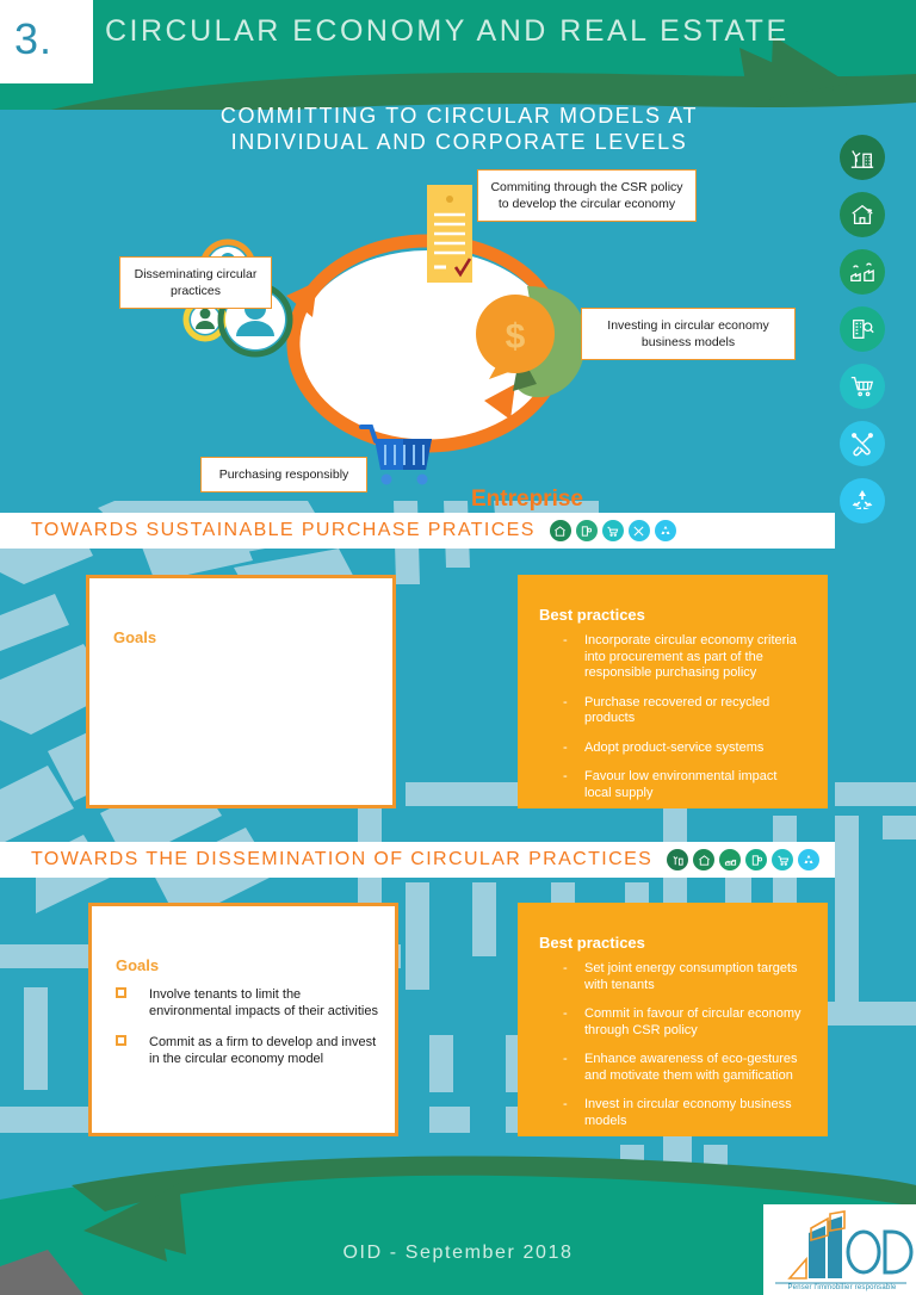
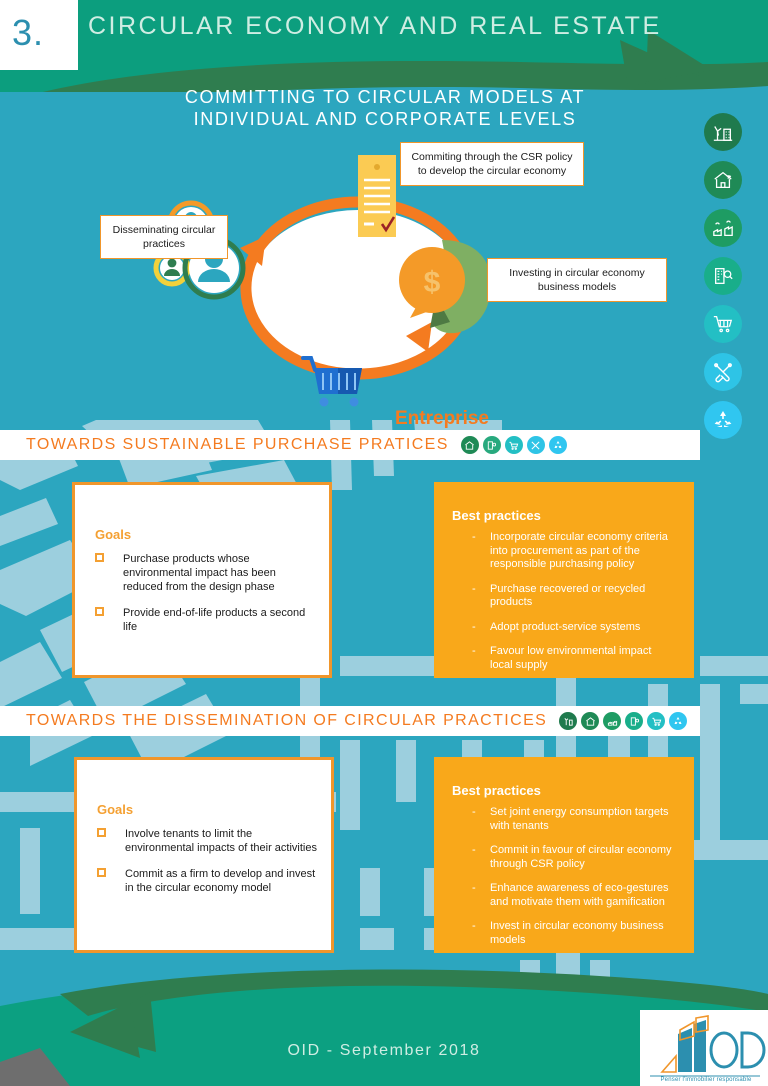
  3.
  CIRCULAR ECONOMY AND REAL ESTATE
  COMMITTING TO CIRCULAR MODELS AT
  INDIVIDUAL AND CORPORATE LEVELS
  $
  Entreprise
  Commiting through the CSR policy to develop the circular economy
  Disseminating circular practices
  Investing in circular economy business models
- Purchasing responsibly
  TOWARDS SUSTAINABLE PURCHASE PRATICES
  Goals
+ Purchase products whose environmental impact has been reduced from the design phase
+ Provide end-of-life products a second life
  Best practices
  -
  Incorporate circular economy criteria into procurement as part of the responsible purchasing policy
  -
  Purchase recovered or recycled products
  -
  Adopt product-service systems
  -
  Favour low environmental impact local supply
  TOWARDS THE DISSEMINATION OF CIRCULAR PRACTICES
  Goals
  Involve tenants to limit the environmental impacts of their activities
  Commit as a firm to develop and invest in the circular economy model
  Best practices
  -
  Set joint energy consumption targets with tenants
  -
  Commit in favour of circular economy through CSR policy
  -
  Enhance awareness of eco-gestures and motivate them with gamification
  -
  Invest in circular economy business models
  OID - September 2018
